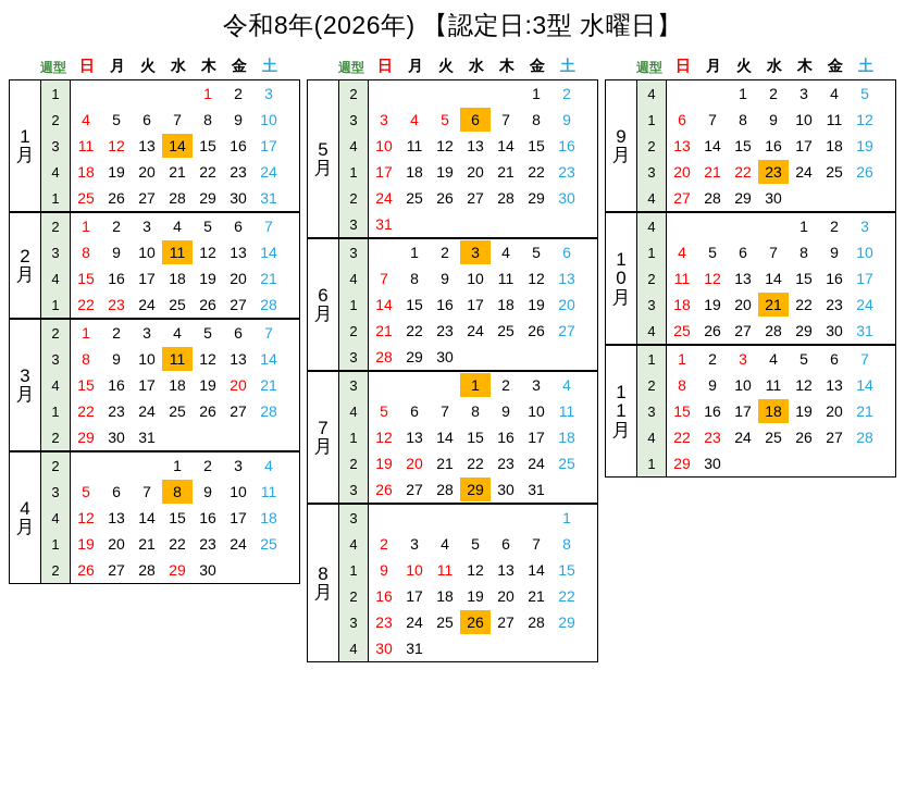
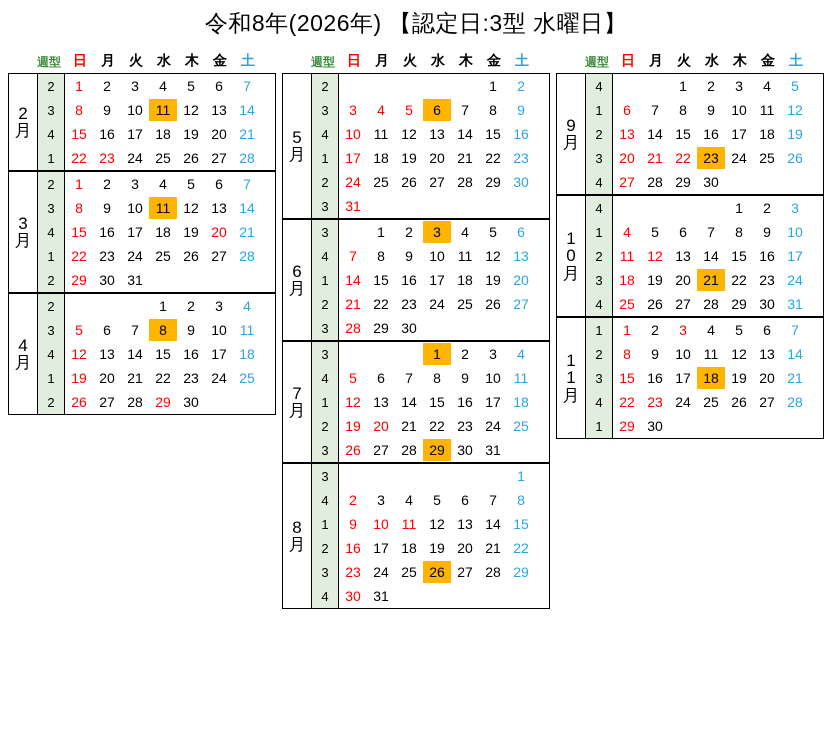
  令和8年(2026年) 【認定日:3型 水曜日】
  週型
  日
  月
  火
  水
  木
  金
  土
- 1月	1	1 2 3
- 2	4 5 6 7 8 9 10
- 3	11 12 13 14 15 16 17
- 4	18 19 20 21 22 23 24
- 1	25 26 27 28 29 30 31
  2月	2	1 2 3 4 5 6 7
  3	8 9 10 11 12 13 14
  4	15 16 17 18 19 20 21
  1	22 23 24 25 26 27 28
  3月	2	1 2 3 4 5 6 7
  3	8 9 10 11 12 13 14
  4	15 16 17 18 19 20 21
  1	22 23 24 25 26 27 28
  2	29 30 31
  4月	2	1 2 3 4
  3	5 6 7 8 9 10 11
  4	12 13 14 15 16 17 18
  1	19 20 21 22 23 24 25
  2	26 27 28 29 30
  週型
  日
  月
  火
  水
  木
  金
  土
  5月	2	1 2
  3	3 4 5 6 7 8 9
  4	10 11 12 13 14 15 16
  1	17 18 19 20 21 22 23
  2	24 25 26 27 28 29 30
  3	31
  6月	3	1 2 3 4 5 6
  4	7 8 9 10 11 12 13
  1	14 15 16 17 18 19 20
  2	21 22 23 24 25 26 27
  3	28 29 30
  7月	3	1 2 3 4
  4	5 6 7 8 9 10 11
  1	12 13 14 15 16 17 18
  2	19 20 21 22 23 24 25
  3	26 27 28 29 30 31
  8月	3	1
  4	2 3 4 5 6 7 8
  1	9 10 11 12 13 14 15
  2	16 17 18 19 20 21 22
  3	23 24 25 26 27 28 29
  4	30 31
  週型
  日
  月
  火
  水
  木
  金
  土
  9月	4	1 2 3 4 5
  1	6 7 8 9 10 11 12
  2	13 14 15 16 17 18 19
  3	20 21 22 23 24 25 26
  4	27 28 29 30
  10月	4	1 2 3
  1	4 5 6 7 8 9 10
  2	11 12 13 14 15 16 17
  3	18 19 20 21 22 23 24
  4	25 26 27 28 29 30 31
  11月	1	1 2 3 4 5 6 7
  2	8 9 10 11 12 13 14
  3	15 16 17 18 19 20 21
  4	22 23 24 25 26 27 28
  1	29 30
